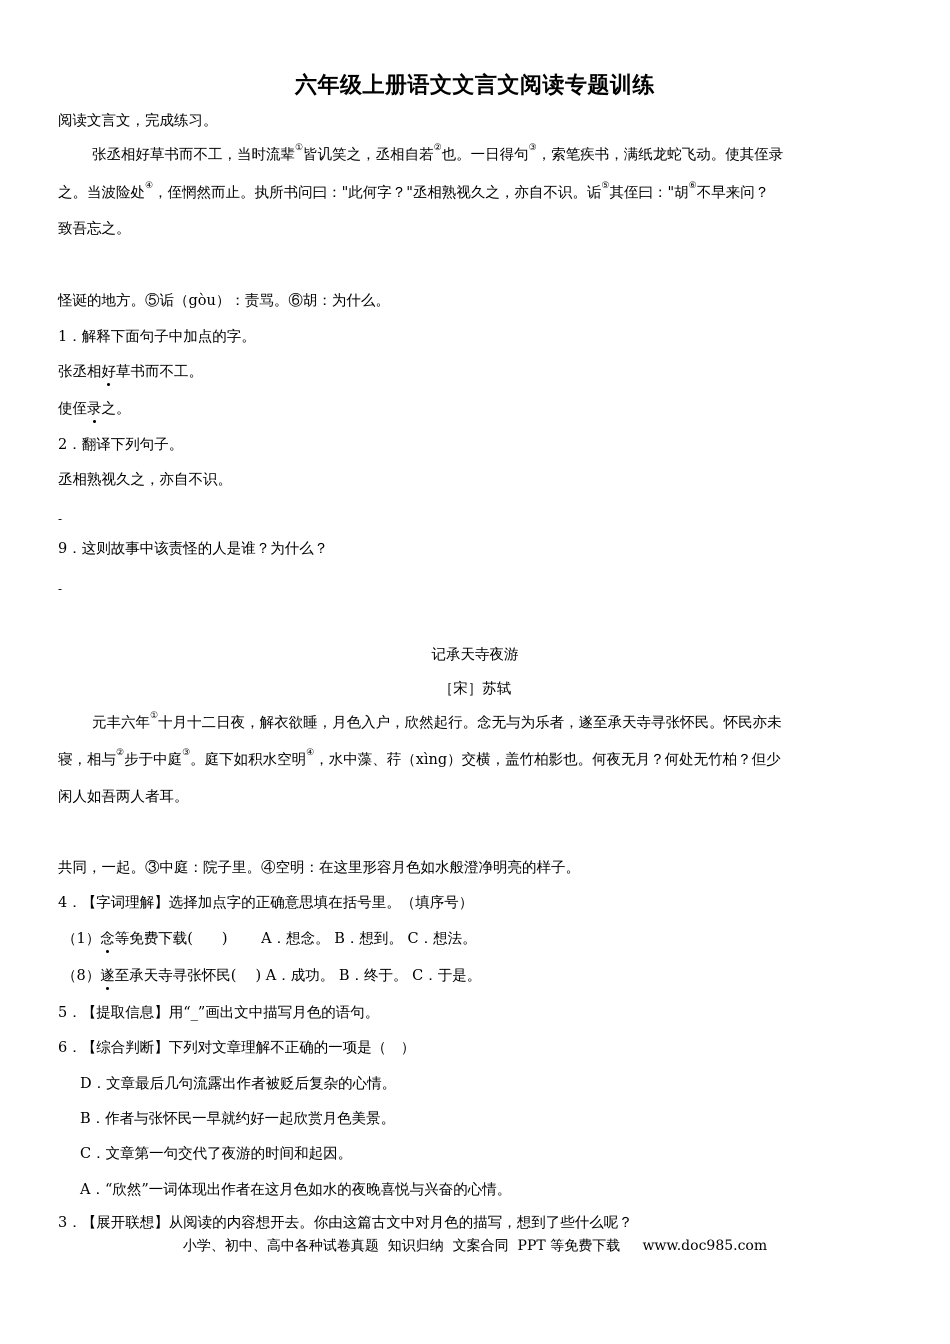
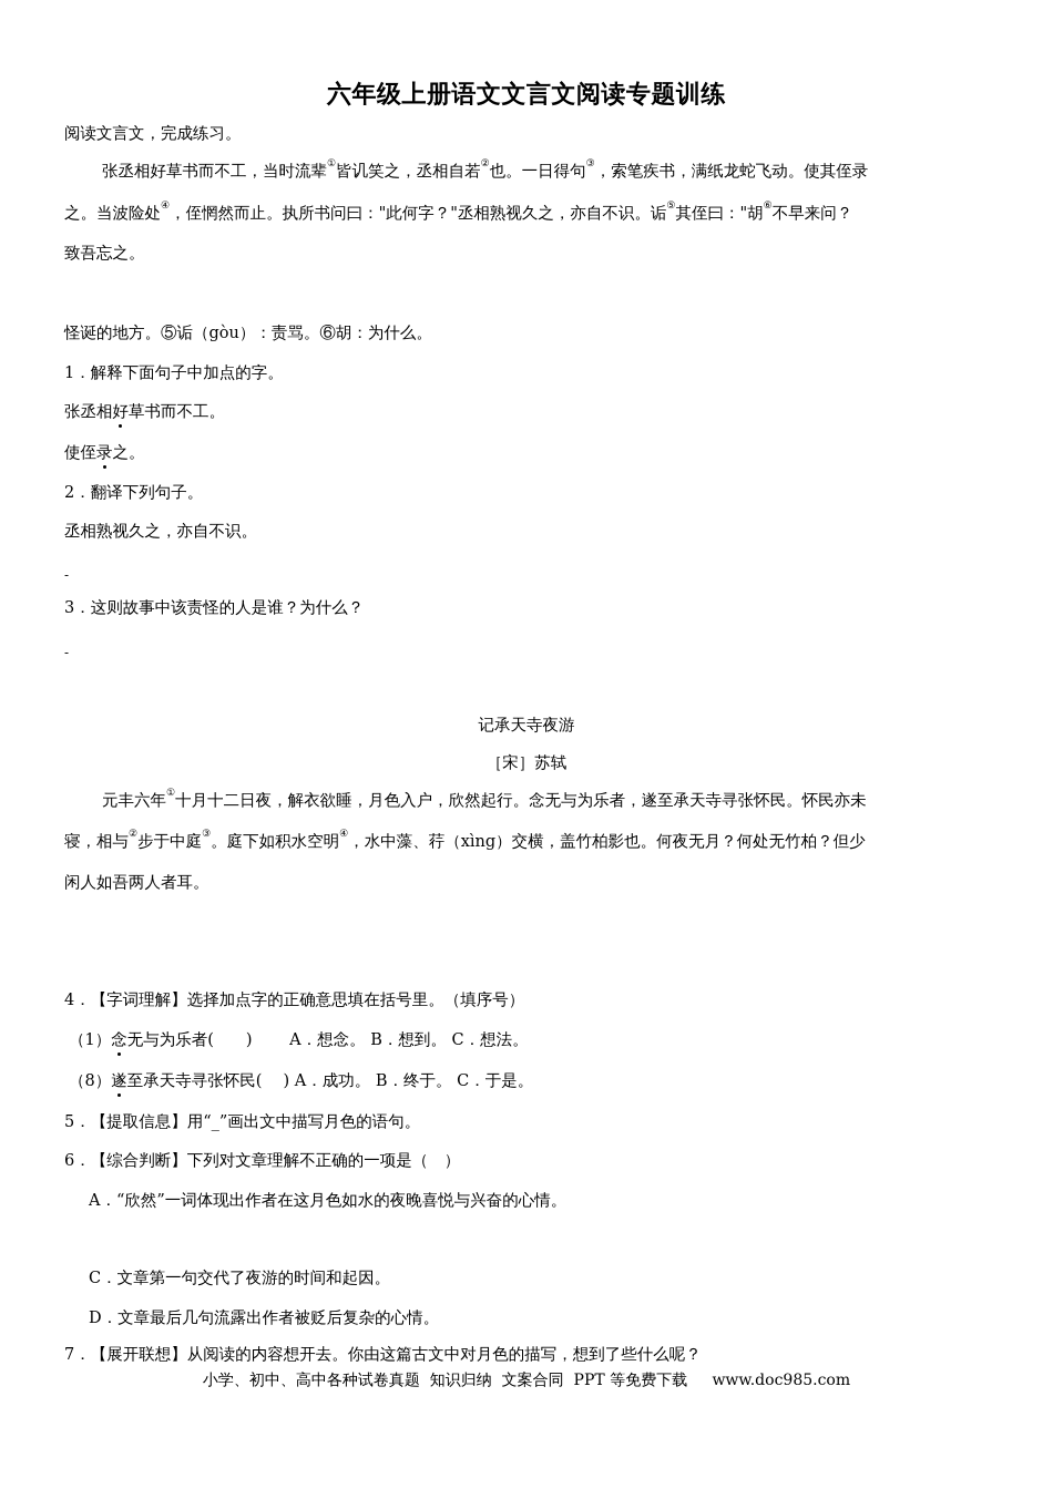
  六年级上册语文文言文阅读专题训练
  阅读文言文，完成练习。
  张丞相好草书而不工，当时流辈①皆讥笑之，丞相自若②也。一日得句③，索笔疾书，满纸龙蛇飞动。使其侄录
  之。当波险处④，侄惘然而止。执所书问曰："此何字？"丞相熟视久之，亦自不识。诟⑤其侄曰："胡⑥不早来问？
  致吾忘之。
  怪诞的地方。⑤诟（gòu）：责骂。⑥胡：为什么。
  1．解释下面句子中加点的字。
  张丞相好草书而不工。
  使侄录之。
  2．翻译下列句子。
  丞相熟视久之，亦自不识。
  -
- 9．这则故事中该责怪的人是谁？为什么？
+ 3．这则故事中该责怪的人是谁？为什么？
  -
  记承天寺夜游
  ［宋］苏轼
  元丰六年①十月十二日夜，解衣欲睡，月色入户，欣然起行。念无与为乐者，遂至承天寺寻张怀民。怀民亦未
  寝，相与②步于中庭③。庭下如积水空明④，水中藻、荇（xìng）交横，盖竹柏影也。何夜无月？何处无竹柏？但少
  闲人如吾两人者耳。
- 共同，一起。③中庭：院子里。④空明：在这里形容月色如水般澄净明亮的样子。
  4．【字词理解】选择加点字的正确意思填在括号里。（填序号）
- （1）念等免费下载( ) A．想念。 B．想到。 C．想法。
+ （1）念无与为乐者( ) A．想念。 B．想到。 C．想法。
  （8）遂至承天寺寻张怀民( ) A．成功。 B．终于。 C．于是。
  5．【提取信息】用“_”画出文中描写月色的语句。
  6．【综合判断】下列对文章理解不正确的一项是（ ）
- D．文章最后几句流露出作者被贬后复杂的心情。
+ A．“欣然”一词体现出作者在这月色如水的夜晚喜悦与兴奋的心情。
- B．作者与张怀民一早就约好一起欣赏月色美景。
  C．文章第一句交代了夜游的时间和起因。
- A．“欣然”一词体现出作者在这月色如水的夜晚喜悦与兴奋的心情。
+ D．文章最后几句流露出作者被贬后复杂的心情。
- 3．【展开联想】从阅读的内容想开去。你由这篇古文中对月色的描写，想到了些什么呢？
+ 7．【展开联想】从阅读的内容想开去。你由这篇古文中对月色的描写，想到了些什么呢？
  小学、初中、高中各种试卷真题 知识归纳 文案合同 PPT 等免费下载 www.doc985.com
